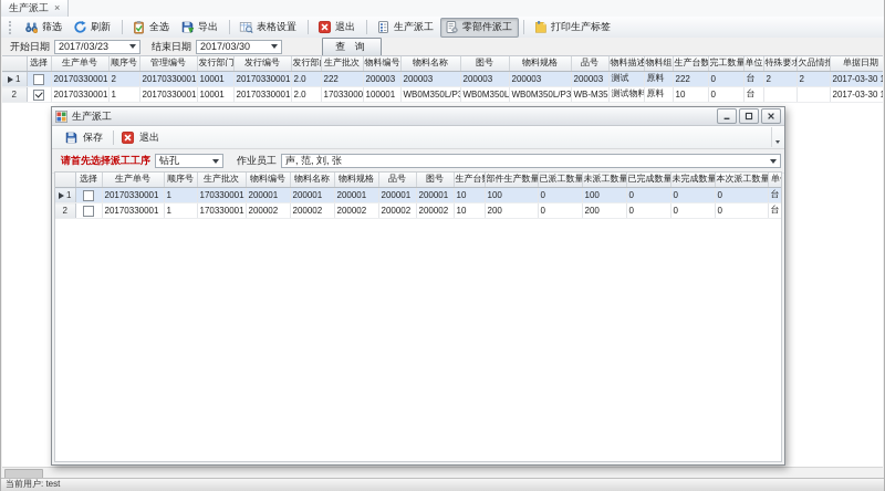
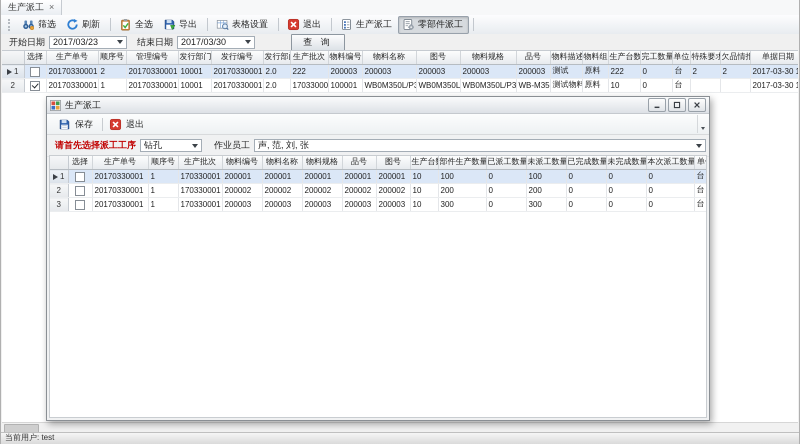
  生产派工
  ×
  筛选
  刷新
  全选
  导出
  表格设置
  退出
  生产派工
  零部件派工
- 打印生产标签
  开始日期
  2017/03/23
  结束日期
  2017/03/30
  查 询
  	选择	生产单号	顺序号	管理编号	发行部门	发行编号	发行部	生产批次	物料编号	物料名称	图号	物料规格	品号	物料描述	物料组	生产台数	完工数量	单位	特殊要	欠品情	单据日期
  1		20170330001	2	20170330001	10001	20170330001	2.0	222	200003	200003	200003	200003	200003	测试	原料	222	0	台	2	2	2017-03-30 1
  2		20170330001	1	20170330001	10001	20170330001	2.0	17033000	100001	WB0M350L/P	WB0M350L	WB0M350L/P3	WB-M35	测试物料	原料	10	0	台			2017-03-30 1
  当前用户: test
  生产派工
  保存
  退出
  请首先选择派工工序
  钻孔
  作业员工
  声, 范, 刘, 张
  	选择	生产单号	顺序号	生产批次	物料编号	物料名称	物料规格	品号	图号	生产台	部件生产数量	已派工数量	未派工数量	已完成数量	未完成数量	本次派工数量	单
  1		20170330001	1	170330001	200001	200001	200001	200001	200001	10	100	0	100	0	0	0	台
  2		20170330001	1	170330001	200002	200002	200002	200002	200002	10	200	0	200	0	0	0	台
+ 3		20170330001	1	170330001	200003	200003	200003	200003	200003	10	300	0	300	0	0	0	台
